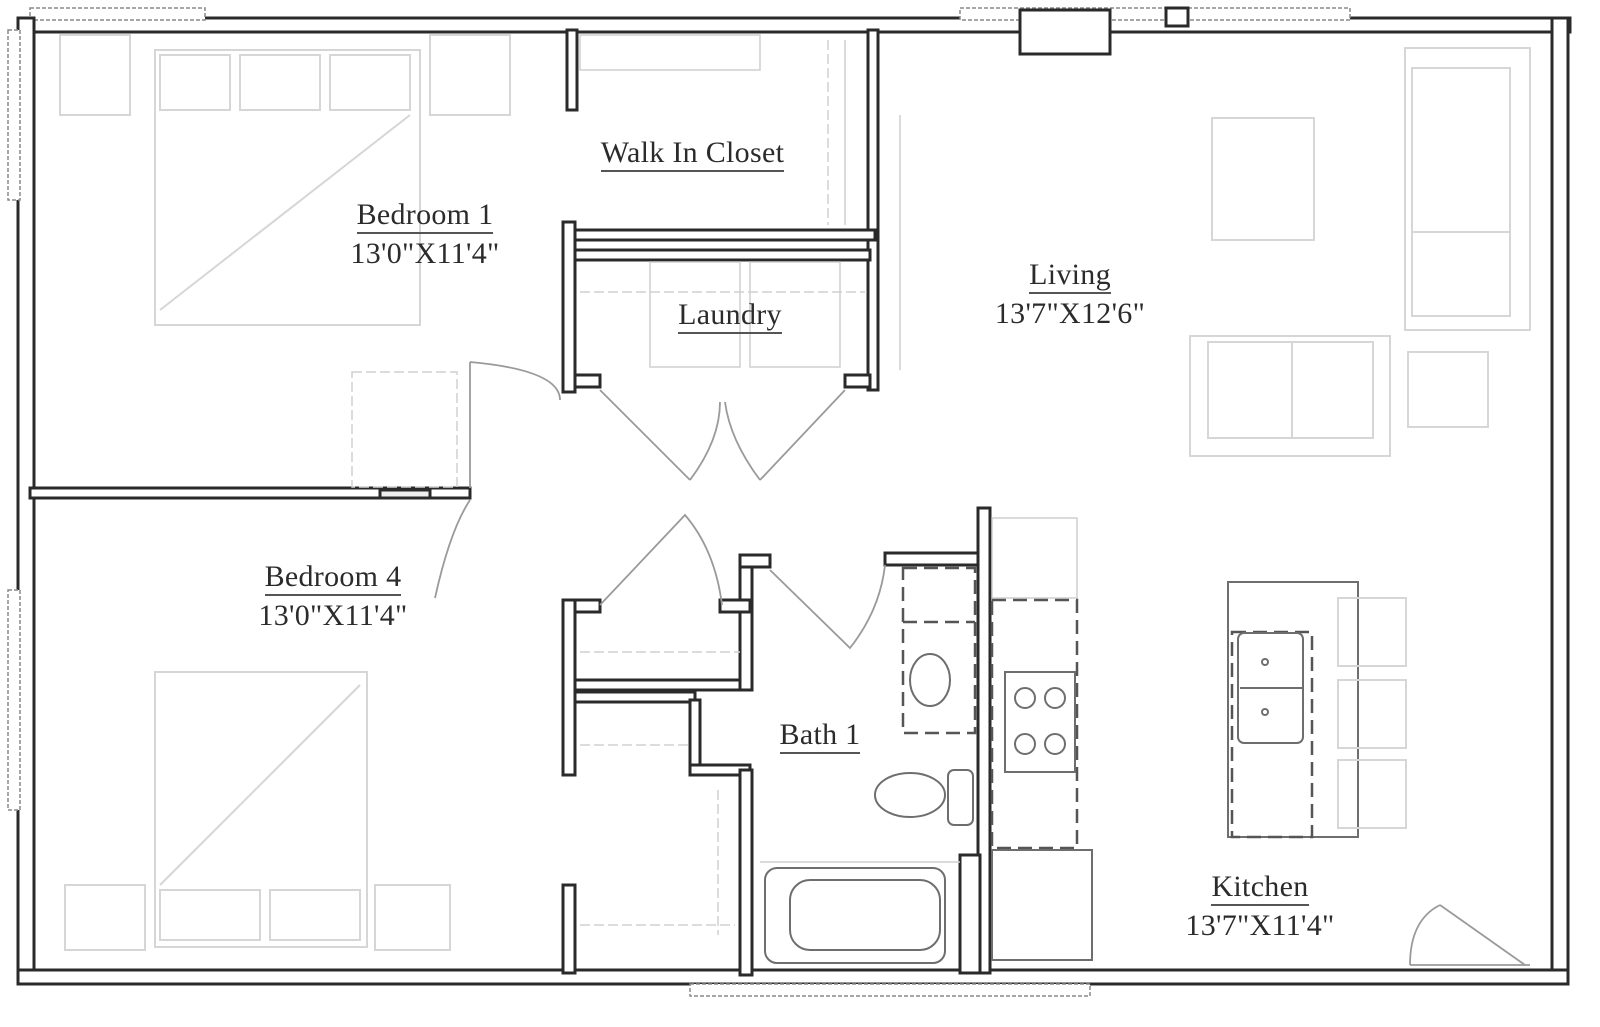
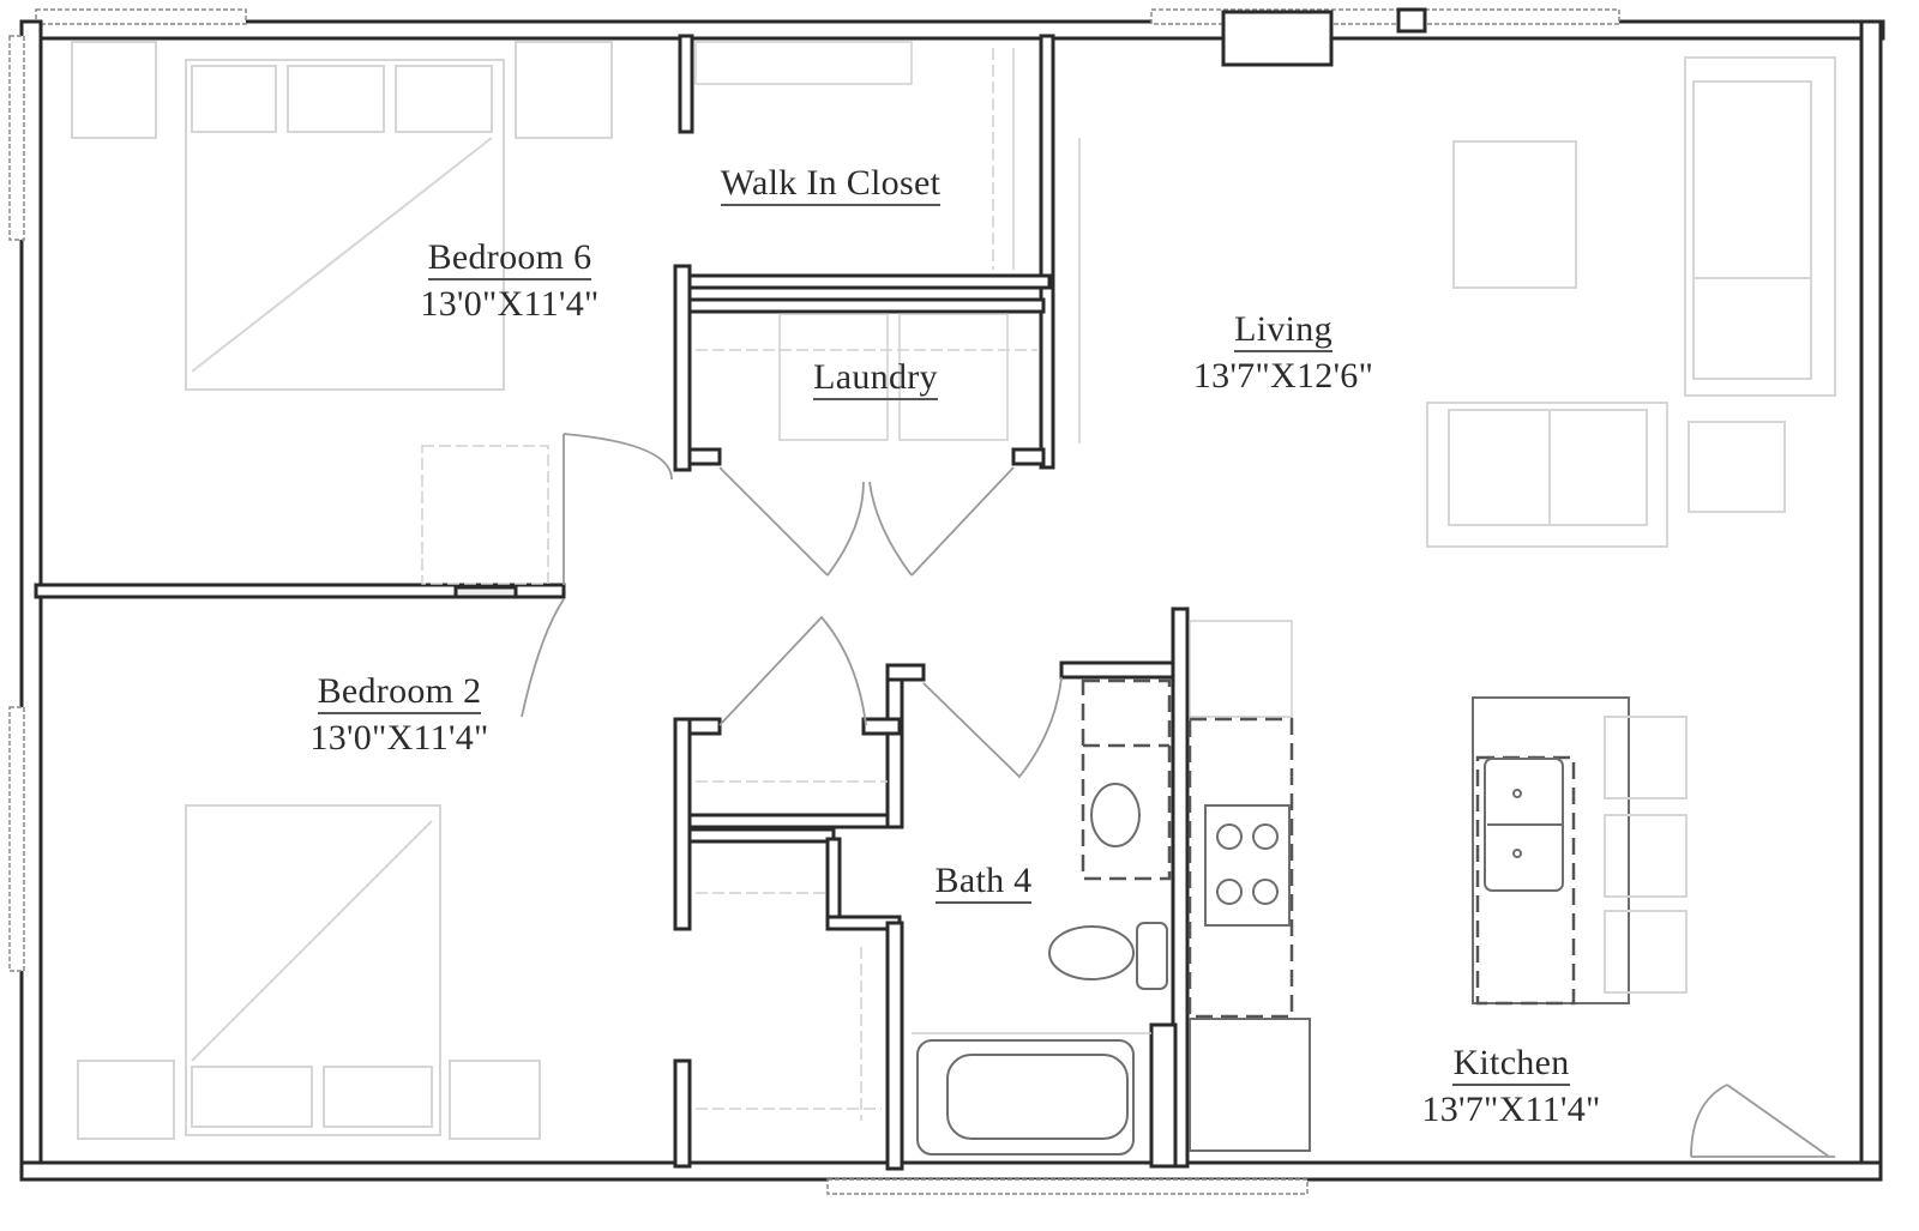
- Bedroom 1
+ Bedroom 6
  13'0"X11'4"
  Walk In Closet
  Laundry
  Living
  13'7"X12'6"
- Bedroom 4
+ Bedroom 2
  13'0"X11'4"
- Bath 1
+ Bath 4
  Kitchen
  13'7"X11'4"
